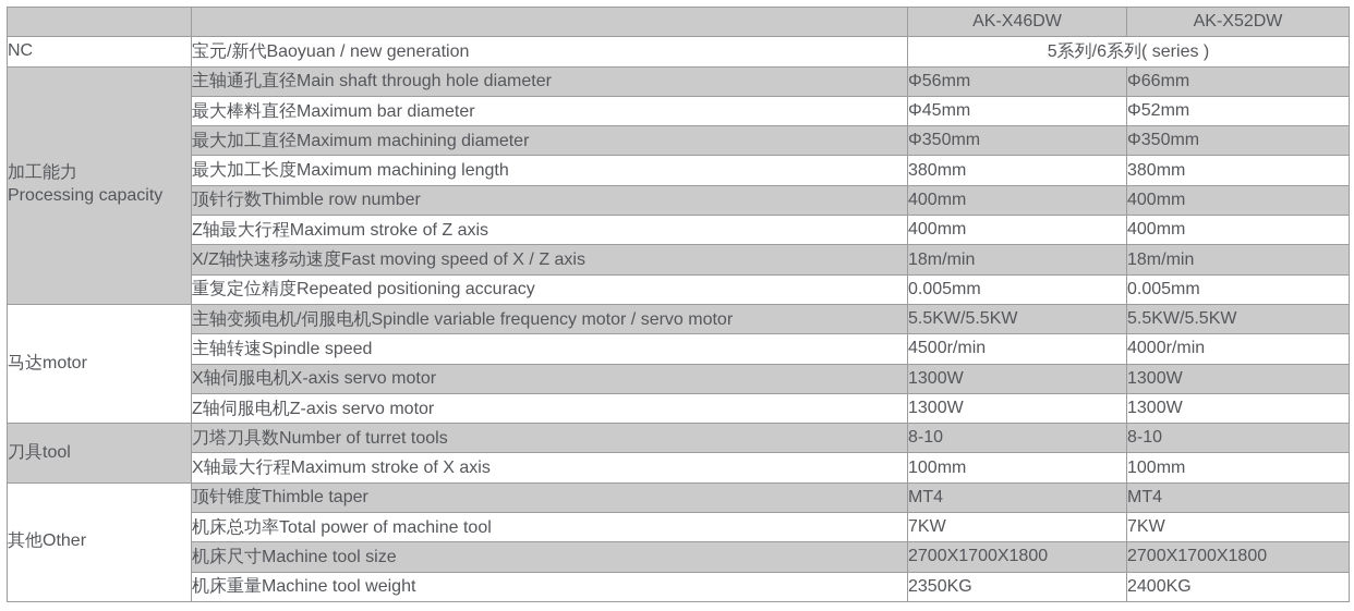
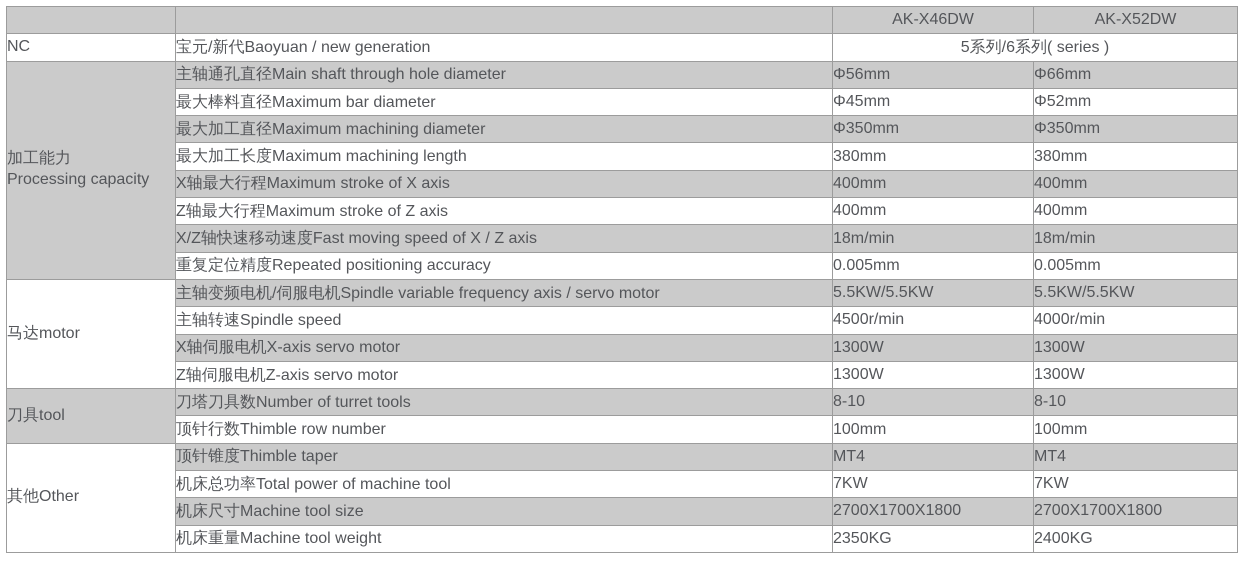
  		AK-X46DW	AK-X52DW
  NC	宝元/新代Baoyuan / new generation	5系列/6系列( series )
  加工能力Processing capacity	主轴通孔直径Main shaft through hole diameter	Φ56mm	Φ66mm
  最大棒料直径Maximum bar diameter	Φ45mm	Φ52mm
  最大加工直径Maximum machining diameter	Φ350mm	Φ350mm
  最大加工长度Maximum machining length	380mm	380mm
- 顶针行数Thimble row number	400mm	400mm
+ X轴最大行程Maximum stroke of X axis	400mm	400mm
  Z轴最大行程Maximum stroke of Z axis	400mm	400mm
  X/Z轴快速移动速度Fast moving speed of X / Z axis	18m/min	18m/min
  重复定位精度Repeated positioning accuracy	0.005mm	0.005mm
- 马达motor	主轴变频电机/伺服电机Spindle variable frequency motor / servo motor	5.5KW/5.5KW	5.5KW/5.5KW
+ 马达motor	主轴变频电机/伺服电机Spindle variable frequency axis / servo motor	5.5KW/5.5KW	5.5KW/5.5KW
  主轴转速Spindle speed	4500r/min	4000r/min
  X轴伺服电机X-axis servo motor	1300W	1300W
  Z轴伺服电机Z-axis servo motor	1300W	1300W
  刀具tool	刀塔刀具数Number of turret tools	8-10	8-10
- X轴最大行程Maximum stroke of X axis	100mm	100mm
+ 顶针行数Thimble row number	100mm	100mm
  其他Other	顶针锥度Thimble taper	MT4	MT4
  机床总功率Total power of machine tool	7KW	7KW
  机床尺寸Machine tool size	2700X1700X1800	2700X1700X1800
  机床重量Machine tool weight	2350KG	2400KG
